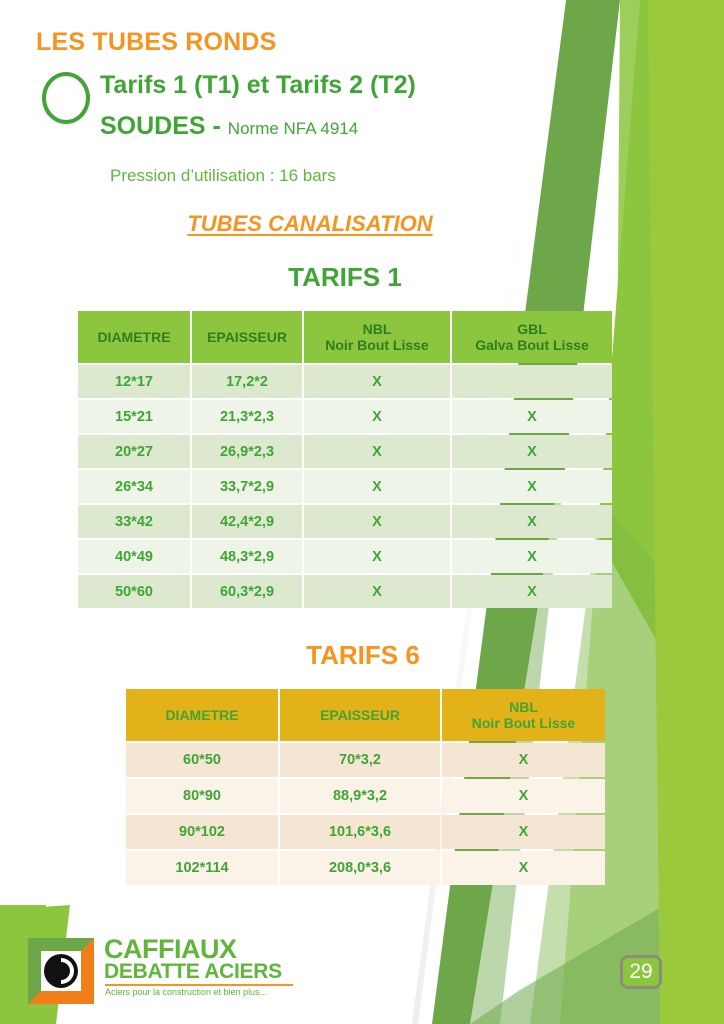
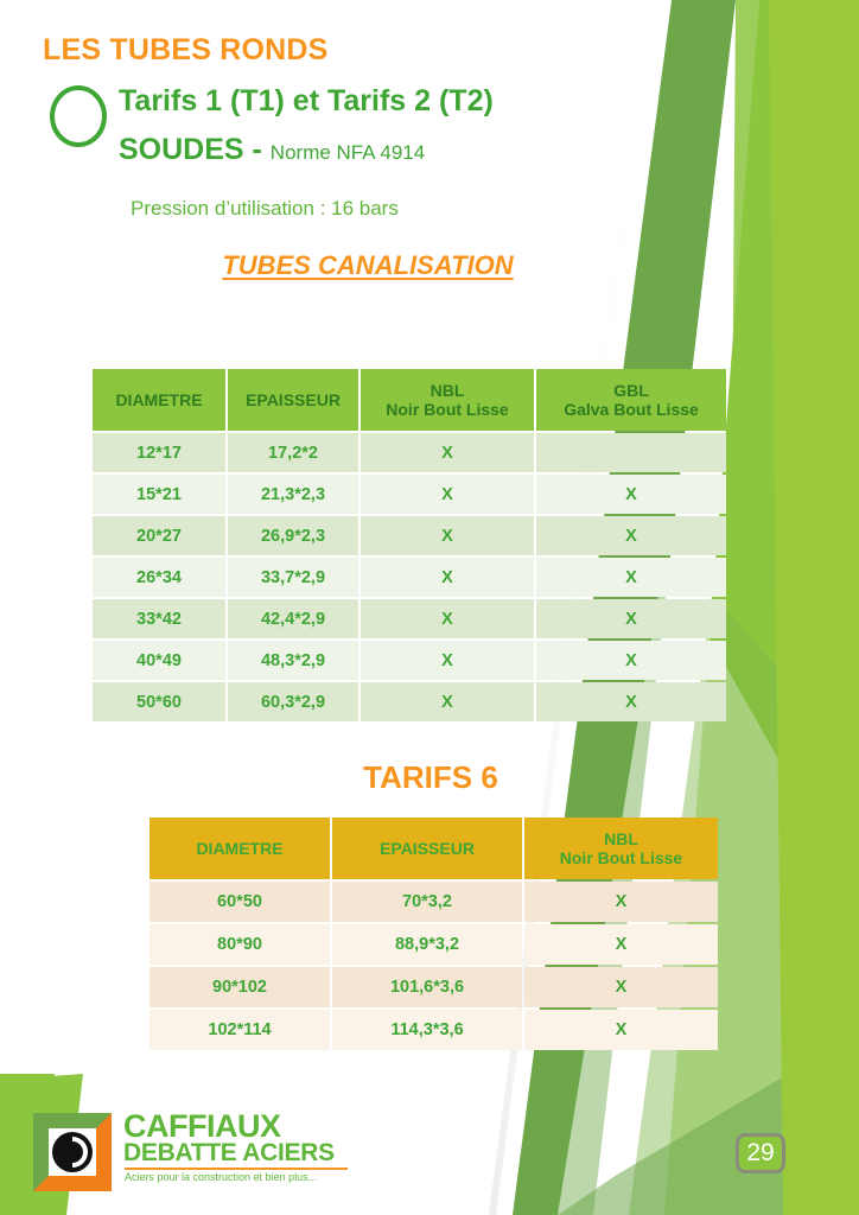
  LES TUBES RONDS
  Tarifs 1 (T1) et Tarifs 2 (T2)
  SOUDES - Norme NFA 4914
  Pression d’utilisation : 16 bars
  TUBES CANALISATION
- TARIFS 1
  DIAMETRE	EPAISSEUR	NBL Noir Bout Lisse	GBL Galva Bout Lisse
  12*17	17,2*2	X
  15*21	21,3*2,3	X	X
  20*27	26,9*2,3	X	X
  26*34	33,7*2,9	X	X
  33*42	42,4*2,9	X	X
  40*49	48,3*2,9	X	X
  50*60	60,3*2,9	X	X
  TARIFS 6
  DIAMETRE	EPAISSEUR	NBL Noir Bout Lisse
  60*50	70*3,2	X
  80*90	88,9*3,2	X
  90*102	101,6*3,6	X
- 102*114	208,0*3,6	X
+ 102*114	114,3*3,6	X
  CAFFIAUX
  DEBATTE ACIERS
  Aciers pour la construction et bien plus...
  29
